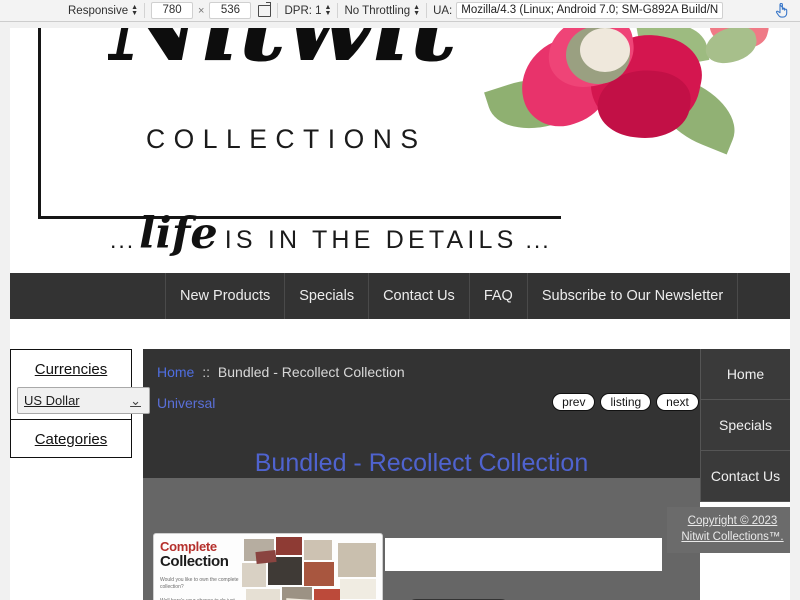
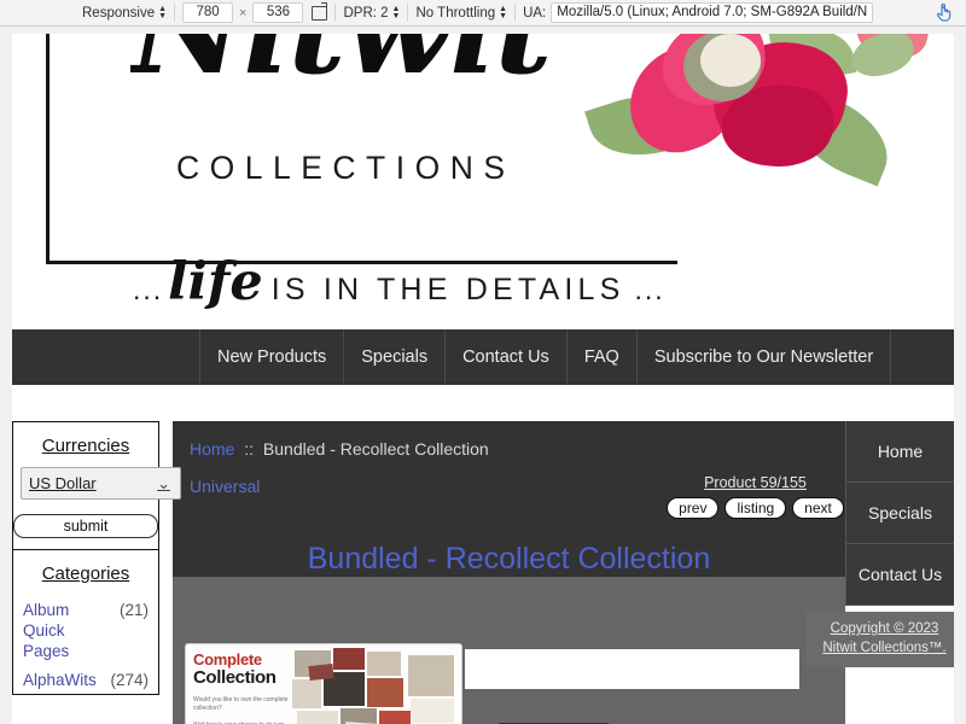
  Responsive
  780
  ×
  536
- DPR: 1
+ DPR: 2
  No Throttling
  UA:
- Mozilla/4.3 (Linux; Android 7.0; SM-G892A Build/N
+ Mozilla/5.0 (Linux; Android 7.0; SM-G892A Build/N
  COLLECTIONS
  ...
  life
  IS IN THE DETAILS
  ...
  New Products
  Specials
  Contact Us
  FAQ
  Subscribe to Our Newsletter
  Home :: Bundled - Recollect Collection
  Universal
+ Product 59/155
  prev
  listing
  next
  Bundled - Recollect Collection
  Complete
  Collection
  Home
  Specials
  Contact Us
  Copyright © 2023
  Nitwit Collections™.
  Currencies
  US Dollar
  ⌄
+ submit
  Categories
+ Album Quick Pages
+ (21)
+ AlphaWits
+ (274)
